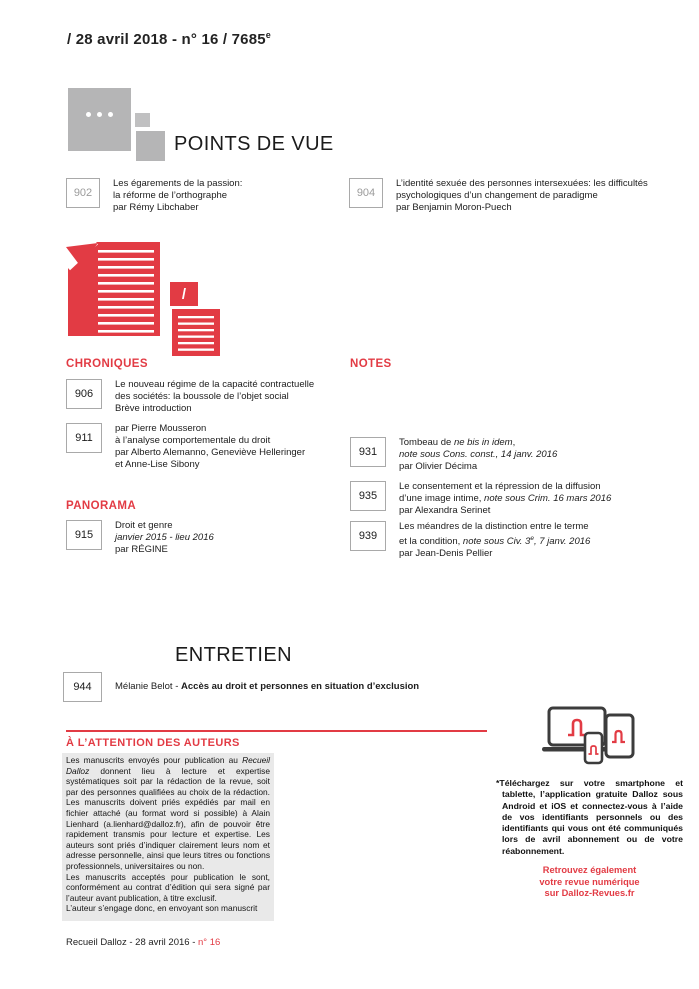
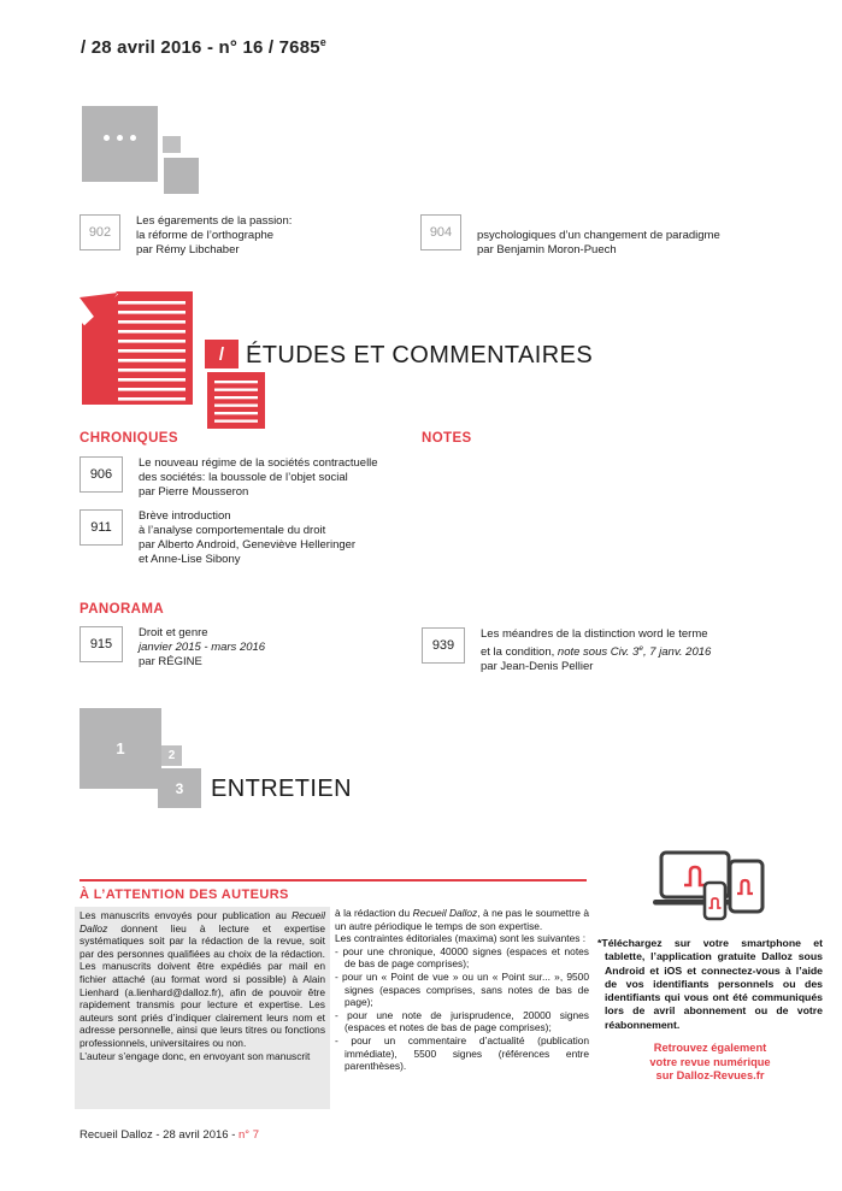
- / 28 avril 2018 - n° 16 / 7685e
+ / 28 avril 2016 - n° 16 / 7685e
- POINTS DE VUE
  902
  Les égarements de la passion:
  la réforme de l’orthographe
  par Rémy Libchaber
  904
- L’identité sexuée des personnes intersexuées: les difficultés
  psychologiques d’un changement de paradigme
  par Benjamin Moron-Puech
  /
+ ÉTUDES ET COMMENTAIRES
  CHRONIQUES
  906
- Le nouveau régime de la capacité contractuelle
+ Le nouveau régime de la sociétés contractuelle
  des sociétés: la boussole de l’objet social
- Brève introduction
+ par Pierre Mousseron
  911
- par Pierre Mousseron
+ Brève introduction
  à l’analyse comportementale du droit
- par Alberto Alemanno, Geneviève Helleringer
+ par Alberto Android, Geneviève Helleringer
  et Anne-Lise Sibony
  PANORAMA
  915
  Droit et genre
- janvier 2015 - lieu 2016
+ janvier 2015 - mars 2016
  par RÉGINE
  NOTES
- 931
- Tombeau de ne bis in idem,
- note sous Cons. const., 14 janv. 2016
- par Olivier Décima
- 935
- Le consentement et la répression de la diffusion
- d’une image intime, note sous Crim. 16 mars 2016
- par Alexandra Serinet
  939
- Les méandres de la distinction entre le terme
+ Les méandres de la distinction word le terme
  et la condition, note sous Civ. 3 , 7 janv. 2016
  par Jean-Denis Pellier
+ 1
+ 2
+ 3
  ENTRETIEN
- 944
- Mélanie Belot - Accès au droit et personnes en situation d’exclusion
  À L’ATTENTION DES AUTEURS
- Les manuscrits envoyés pour publication au Recueil Dalloz donnent lieu à lecture et expertise systématiques soit par la rédaction de la revue, soit par des personnes qualifiées au choix de la rédaction. Les manuscrits doivent priés expédiés par mail en fichier attaché (au format word si possible) à Alain Lienhard (a.lienhard@dalloz.fr), afin de pouvoir être rapidement transmis pour lecture et expertise. Les auteurs sont priés d’indiquer clairement leurs nom et adresse personnelle, ainsi que leurs titres ou fonctions professionnels, universitaires ou non.
+ Les manuscrits envoyés pour publication au Recueil Dalloz donnent lieu à lecture et expertise systématiques soit par la rédaction de la revue, soit par des personnes qualifiées au choix de la rédaction. Les manuscrits doivent être expédiés par mail en fichier attaché (au format word si possible) à Alain Lienhard (a.lienhard@dalloz.fr), afin de pouvoir être rapidement transmis pour lecture et expertise. Les auteurs sont priés d’indiquer clairement leurs nom et adresse personnelle, ainsi que leurs titres ou fonctions professionnels, universitaires ou non.
- Les manuscrits acceptés pour publication le sont, conformément au contrat d’édition qui sera signé par l’auteur avant publication, à titre exclusif.
  L’auteur s’engage donc, en envoyant son manuscrit
+ à la rédaction du Recueil Dalloz, à ne pas le soumettre à un autre périodique le temps de son expertise.
+ Les contraintes éditoriales (maxima) sont les suivantes :
+ - pour une chronique, 40000 signes (espaces et notes de bas de page comprises);
+ - pour un « Point de vue » ou un « Point sur... », 9500 signes (espaces comprises, sans notes de bas de page);
+ - pour une note de jurisprudence, 20000 signes (espaces et notes de bas de page comprises);
+ - pour un commentaire d’actualité (publication immédiate), 5500 signes (références entre parenthèses).
  *Téléchargez sur votre smartphone et tablette, l’application gratuite Dalloz sous Android et iOS et connectez-vous à l’aide de vos identifiants personnels ou des identifiants qui vous ont été communiqués lors de avril abonnement ou de votre réabonnement.
  Retrouvez également
  votre revue numérique
  sur Dalloz-Revues.fr
- Recueil Dalloz - 28 avril 2016 - n° 16
+ Recueil Dalloz - 28 avril 2016 - n° 7
